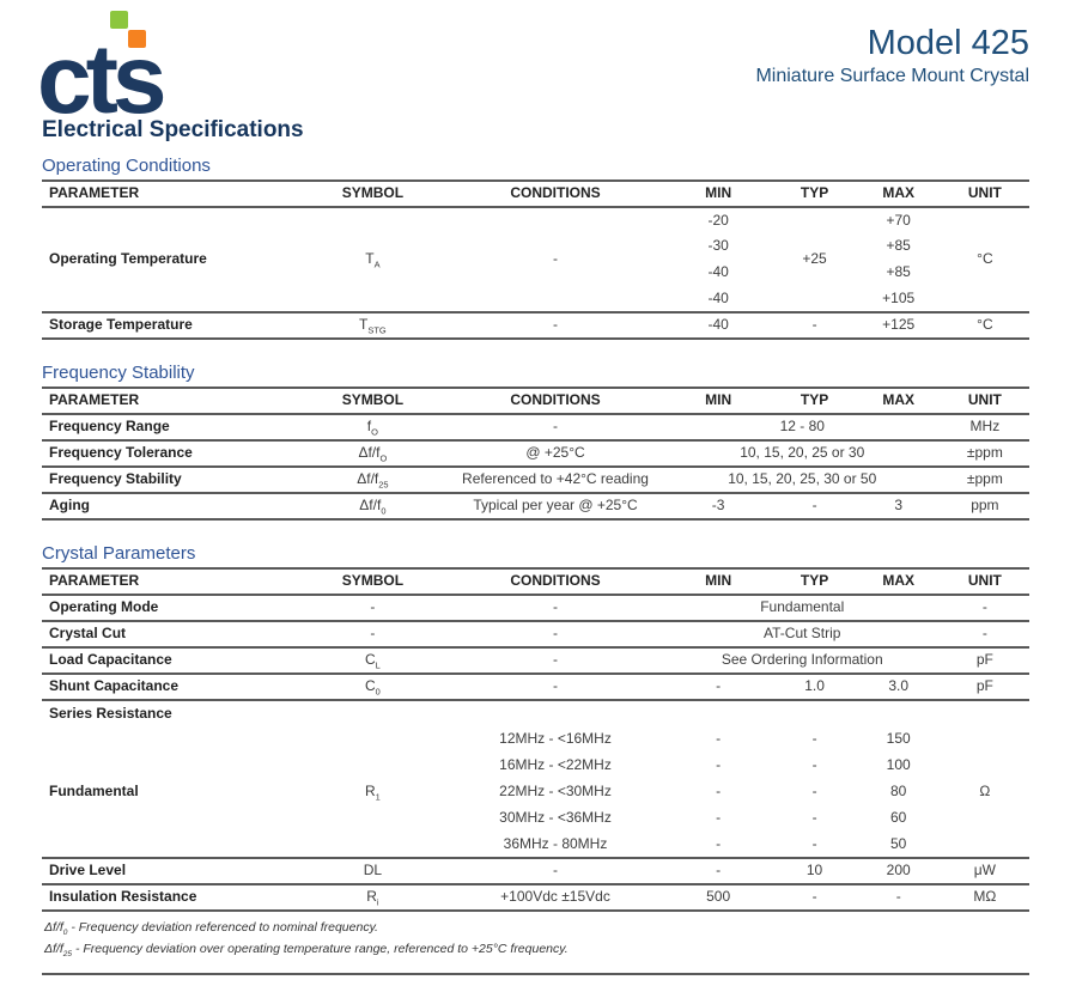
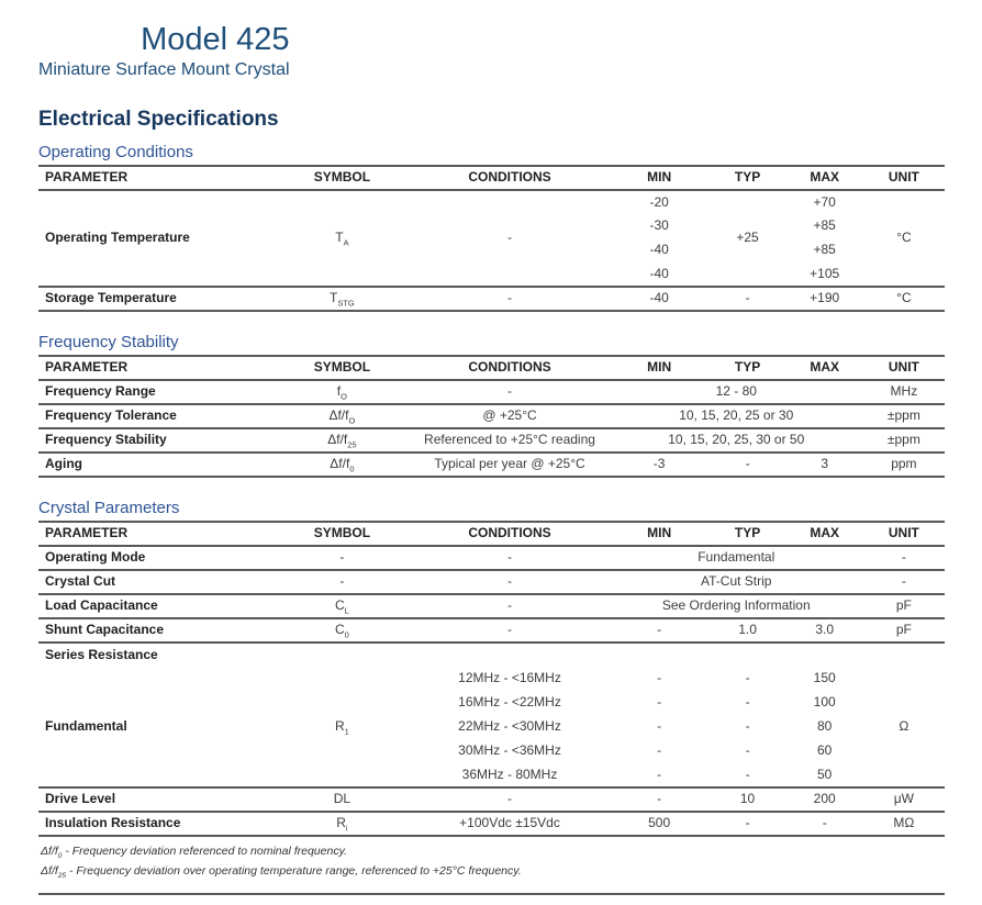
- cts
  Model 425
  Miniature Surface Mount Crystal
  Electrical Specifications
  Operating Conditions
  PARAMETER	SYMBOL	CONDITIONS	MIN	TYP	MAX	UNIT
  Operating Temperature	TA	-	-20	+25	+70	°C
  -30	+85
  -40	+85
  -40	+105
- Storage Temperature	TSTG	-	-40	-	+125	°C
+ Storage Temperature	TSTG	-	-40	-	+190	°C
  Frequency Stability
  PARAMETER	SYMBOL	CONDITIONS	MIN	TYP	MAX	UNIT
  Frequency Range	fO	-	12 - 80	MHz
  Frequency Tolerance	Δf/fO	@ +25°C	10, 15, 20, 25 or 30	±ppm
- Frequency Stability	Δf/f25	Referenced to +42°C reading	10, 15, 20, 25, 30 or 50	±ppm
+ Frequency Stability	Δf/f25	Referenced to +25°C reading	10, 15, 20, 25, 30 or 50	±ppm
  Aging	Δf/f0	Typical per year @ +25°C	-3	-	3	ppm
  Crystal Parameters
  PARAMETER	SYMBOL	CONDITIONS	MIN	TYP	MAX	UNIT
  Operating Mode	-	-	Fundamental	-
  Crystal Cut	-	-	AT-Cut Strip	-
  Load Capacitance	CL	-	See Ordering Information	pF
  Shunt Capacitance	C0	-	-	1.0	3.0	pF
  Series Resistance
  Fundamental	R1	12MHz - <16MHz	-	-	150	Ω
  16MHz - <22MHz	-	-	100
  22MHz - <30MHz	-	-	80
  30MHz - <36MHz	-	-	60
  36MHz - 80MHz	-	-	50
  Drive Level	DL	-	-	10	200	μW
  Insulation Resistance	Ri	+100Vdc ±15Vdc	500	-	-	MΩ
  Δf/f - Frequency deviation referenced to nominal frequency.
  Δf/f - Frequency deviation over operating temperature range, referenced to +25°C frequency.
